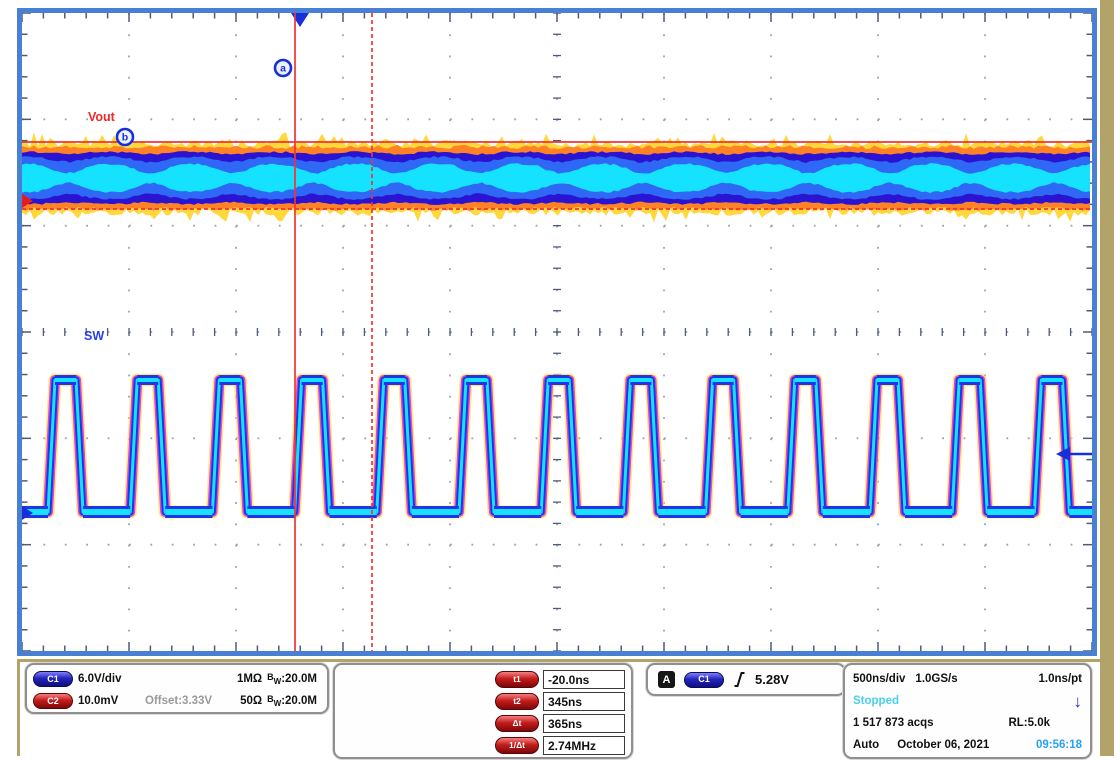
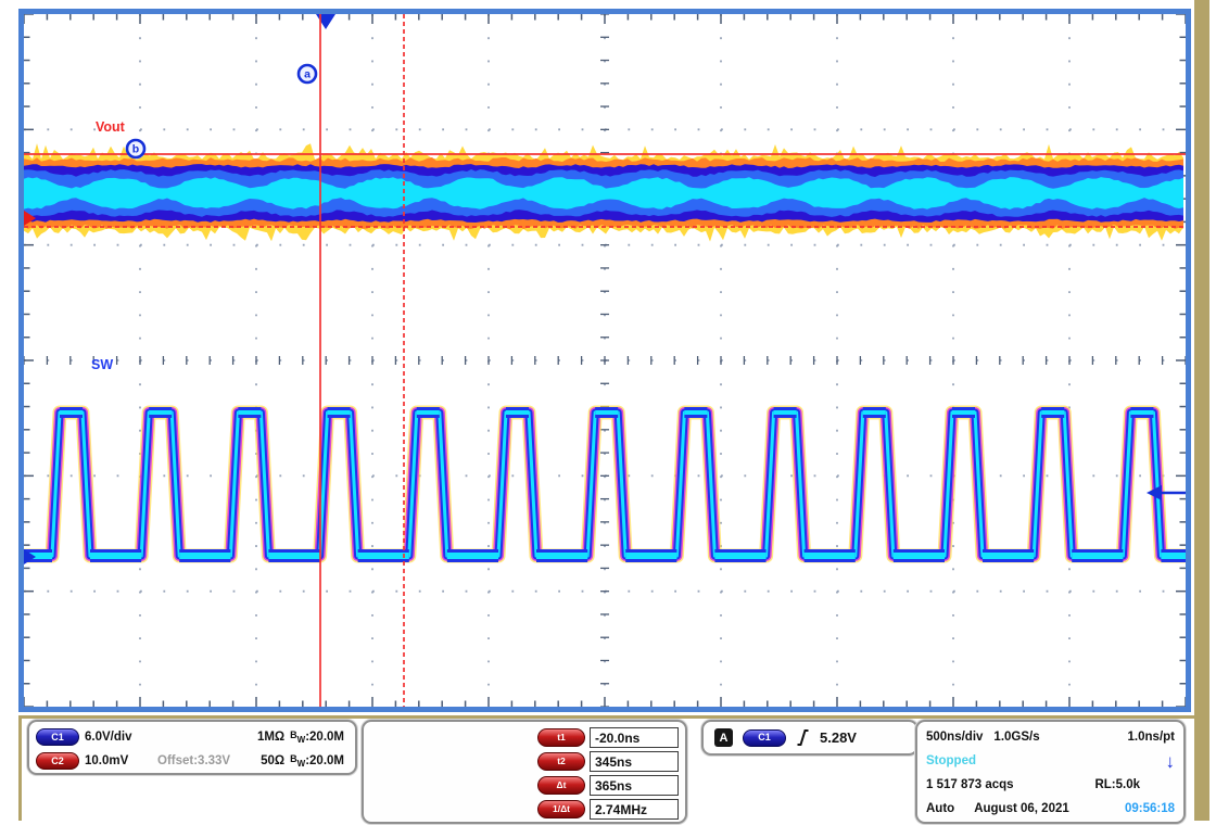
  a
  b
  Vout
  SW
  C1
  6.0V/div
  1MΩ
  BW:20.0M
  C2
  10.0mV
  Offset:3.33V
  50Ω
  BW:20.0M
  t1
  -20.0ns
  t2
  345ns
  Δt
  365ns
  1/Δt
  2.74MHz
  A
  C1
  5.28V
  500ns/div
  1.0GS/s
  1.0ns/pt
  Stopped
  ↓
  1 517 873 acqs
  RL:5.0k
  Auto
- October 06, 2021
+ August 06, 2021
  09:56:18
